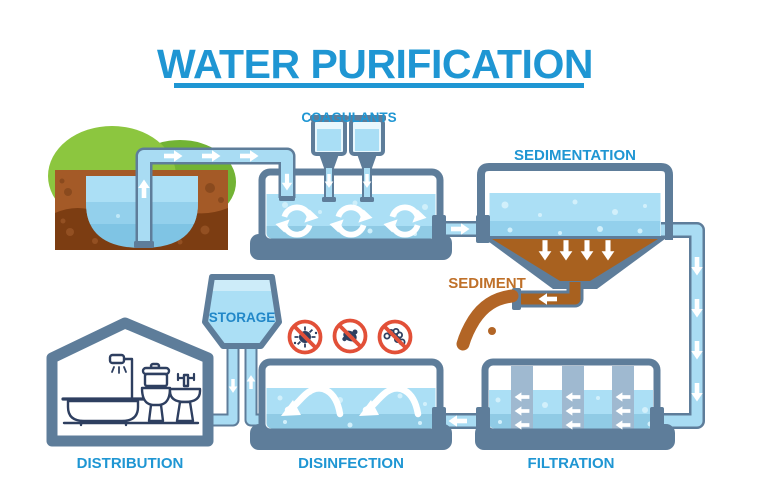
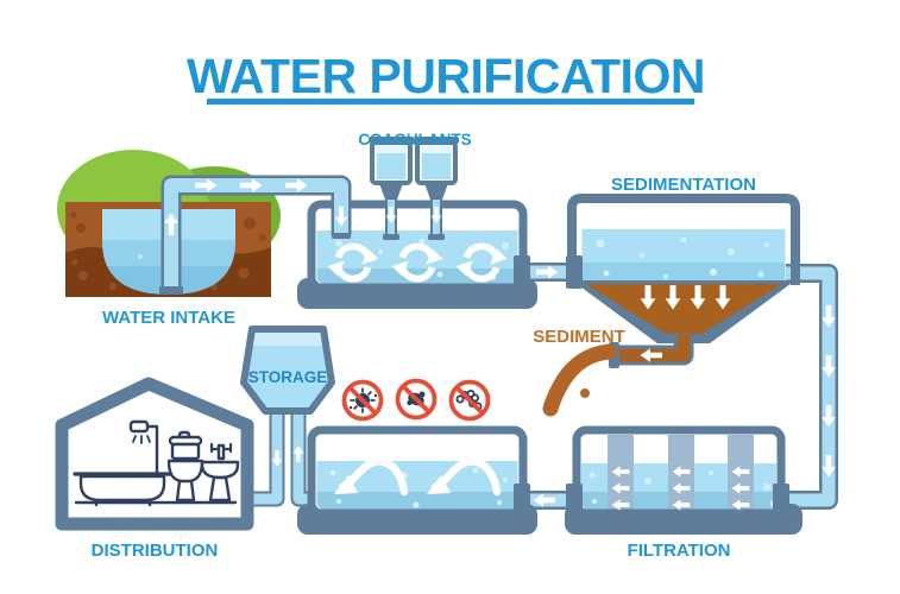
  STORAGE
  WATER PURIFICATION
+ WATER INTAKE
  COAGULANTS
  SEDIMENTATION
  SEDIMENT
  FILTRATION
- DISINFECTION
  DISTRIBUTION
